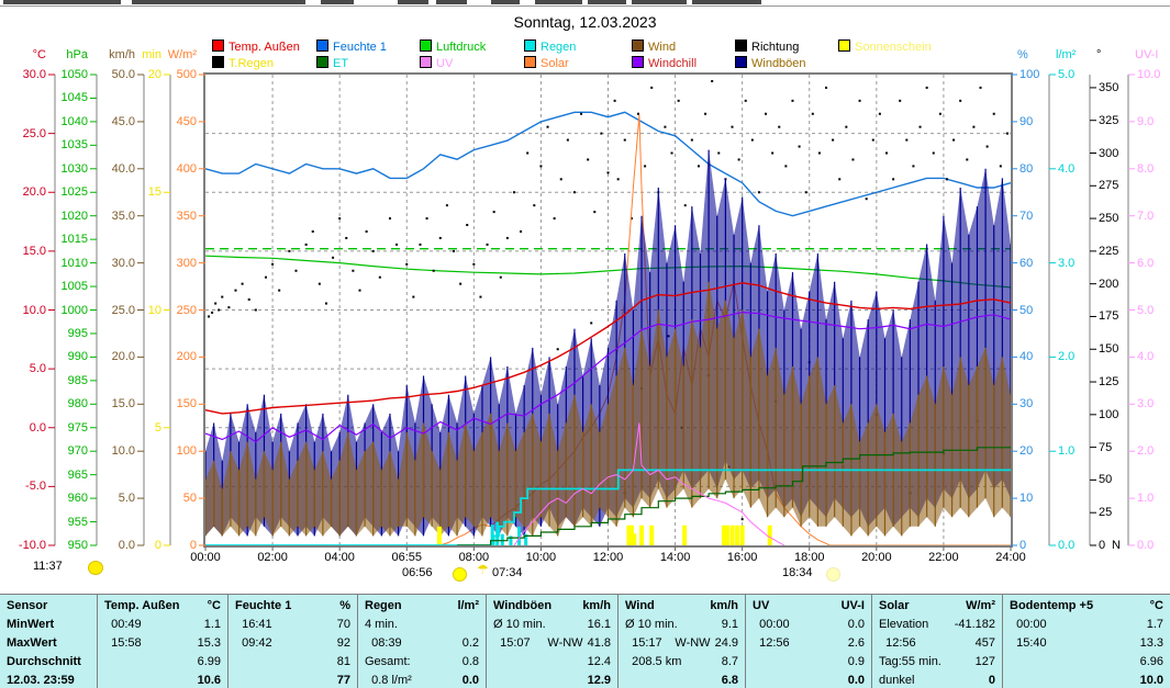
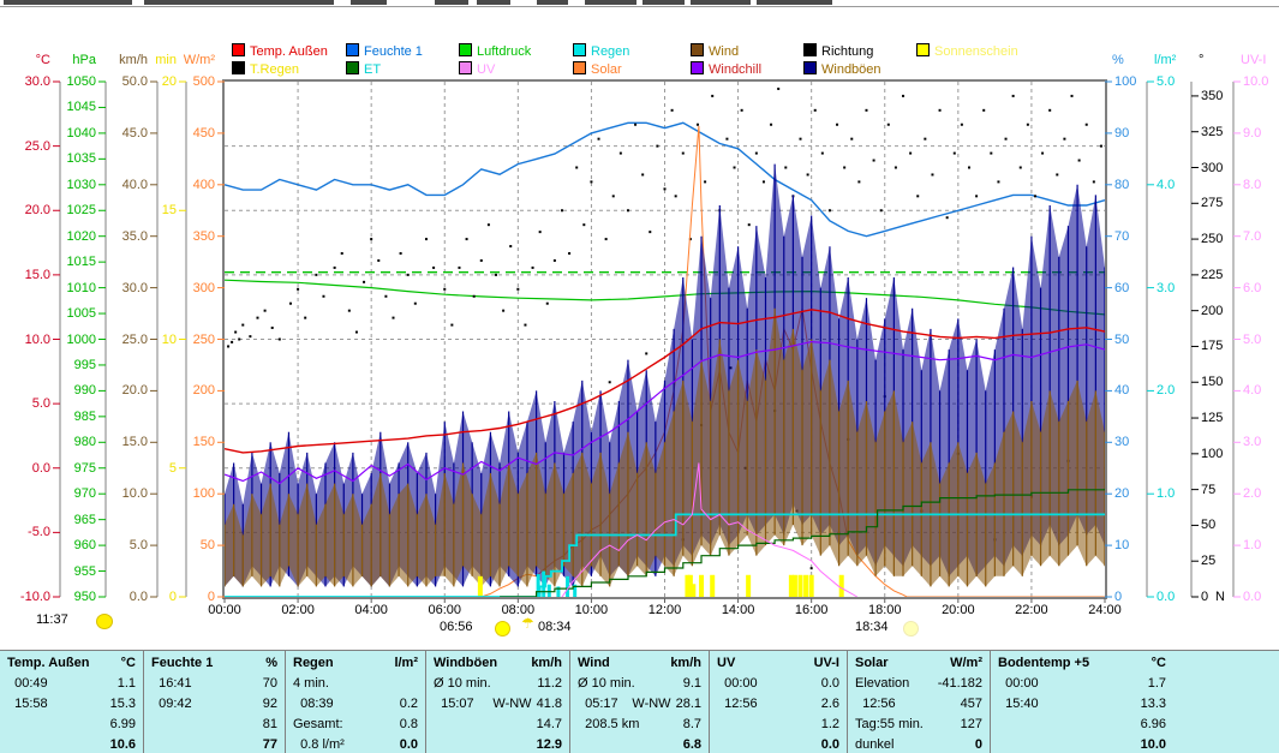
- Sonntag, 12.03.2023
  Temp. Außen
  Feuchte 1
  Luftdruck
  Regen
  Wind
  Richtung
  Sonnenschein
  T.Regen
  ET
  UV
  Solar
  Windchill
  Windböen
  -10.0
  -5.0
  0.0
  5.0
  10.0
  15.0
  20.0
  25.0
  30.0
  °C
  950
  955
  960
  965
  970
  975
  980
  985
  990
  995
  1000
  1005
  1010
  1015
  1020
  1025
  1030
  1035
  1040
  1045
  1050
  hPa
  0.0
  5.0
  10.0
  15.0
  20.0
  25.0
  30.0
  35.0
  40.0
  45.0
  50.0
  km/h
  0
  5
  10
  15
  20
  min
  0
  50
  100
  150
  200
  250
  300
  350
  400
  450
  500
  W/m²
  0
  10
  20
  30
  40
  50
  60
  70
  80
  90
  100
  %
  0.0
  1.0
  2.0
  3.0
  4.0
  5.0
  l/m²
  0
  25
  50
  75
  100
  125
  150
  175
  200
  225
  250
  275
  300
  325
  350
  N
  °
  0.0
  1.0
  2.0
  3.0
  4.0
  5.0
  6.0
  7.0
  8.0
  9.0
  10.0
  UV-I
  00:00
  02:00
  04:00
- 06:55
+ 06:00
  08:00
  10:00
  12:00
  14:00
  16:00
  18:00
  20:00
  22:00
  24:00
  11:37
  06:56
  ☂
- 07:34
+ 08:34
  18:34
- Sensor
- MinWert
- MaxWert
- Durchschnitt
- 12.03. 23:59
  Temp. Außen
  °C
  00:49
  1.1
  15:58
  15.3
  6.99
  10.6
  Feuchte 1
  %
  16:41
  70
  09:42
  92
  81
  77
  Regen
  l/m²
  4 min.
  08:39
  0.2
  Gesamt:
  0.8
  0.8 l/m²
  0.0
  Windböen
  km/h
  Ø 10 min.
- 16.1
+ 11.2
  15:07
  W-NW
  41.8
- 12.4
+ 14.7
  12.9
  Wind
  km/h
  Ø 10 min.
  9.1
- 15:17
+ 05:17
  W-NW
- 24.9
+ 28.1
  208.5 km
  8.7
  6.8
  UV
  UV-I
  00:00
  0.0
  12:56
  2.6
- 0.9
+ 1.2
  0.0
  Solar
  W/m²
  Elevation
  -41.182
  12:56
  457
  Tag:55 min.
  127
  dunkel
  0
  Bodentemp +5
  °C
  00:00
  1.7
  15:40
  13.3
  6.96
  10.0
